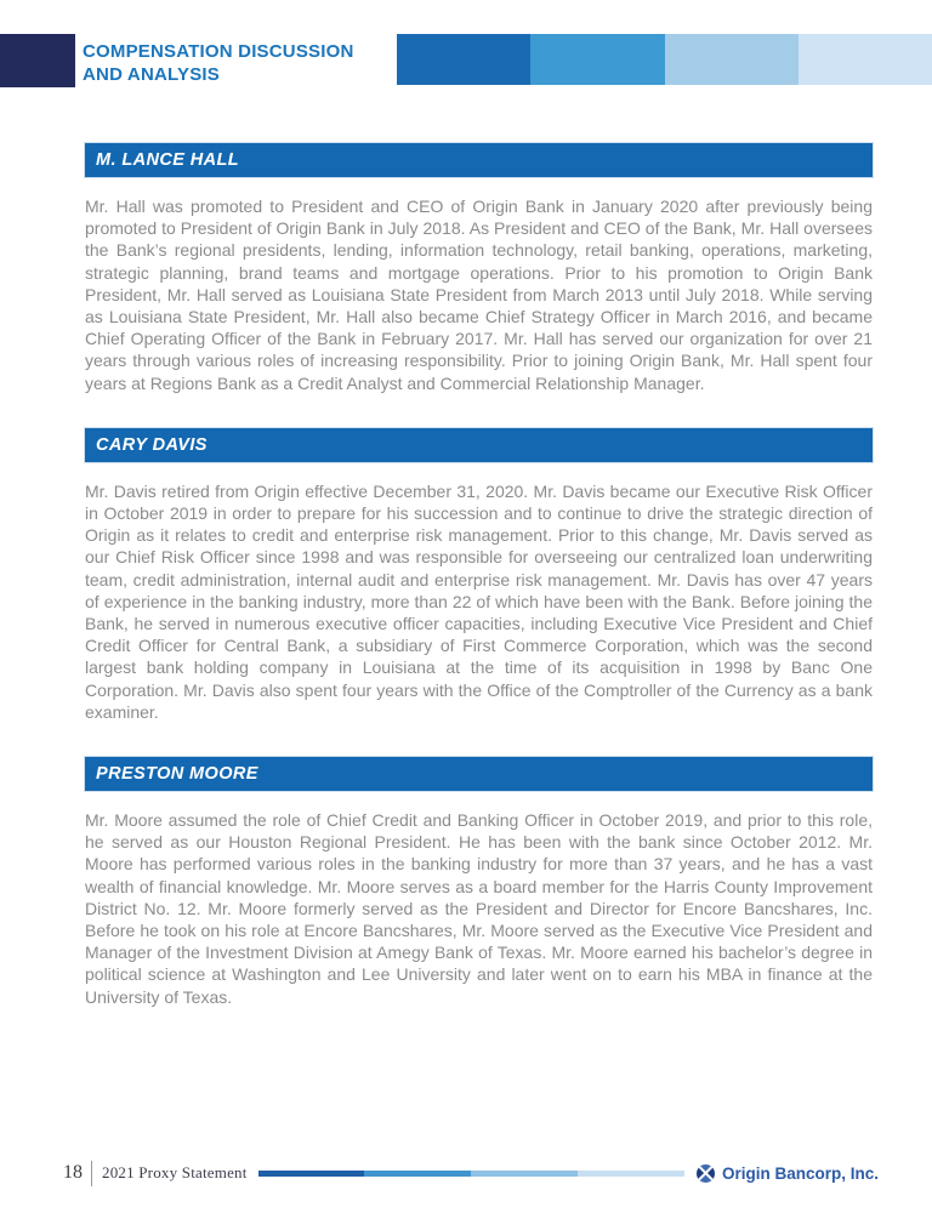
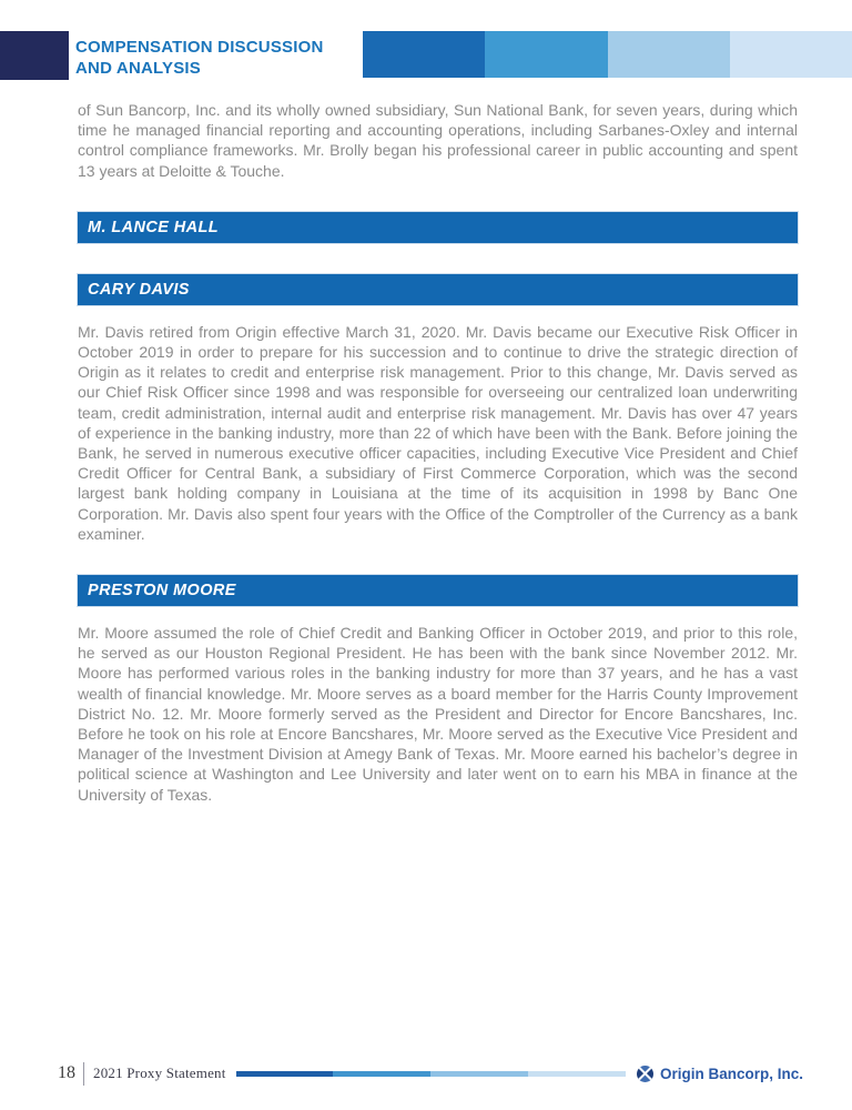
  COMPENSATION DISCUSSION
  AND ANALYSIS
+ of Sun Bancorp, Inc. and its wholly owned subsidiary, Sun National Bank, for seven years, during which time he managed financial reporting and accounting operations, including Sarbanes-Oxley and internal control compliance frameworks. Mr. Brolly began his professional career in public accounting and spent 13 years at Deloitte & Touche.
  M. LANCE HALL
- Mr. Hall was promoted to President and CEO of Origin Bank in January 2020 after previously being promoted to President of Origin Bank in July 2018. As President and CEO of the Bank, Mr. Hall oversees the Bank’s regional presidents, lending, information technology, retail banking, operations, marketing, strategic planning, brand teams and mortgage operations. Prior to his promotion to Origin Bank President, Mr. Hall served as Louisiana State President from March 2013 until July 2018. While serving as Louisiana State President, Mr. Hall also became Chief Strategy Officer in March 2016, and became Chief Operating Officer of the Bank in February 2017. Mr. Hall has served our organization for over 21 years through various roles of increasing responsibility. Prior to joining Origin Bank, Mr. Hall spent four years at Regions Bank as a Credit Analyst and Commercial Relationship Manager.
  CARY DAVIS
- Mr. Davis retired from Origin effective December 31, 2020. Mr. Davis became our Executive Risk Officer in October 2019 in order to prepare for his succession and to continue to drive the strategic direction of Origin as it relates to credit and enterprise risk management. Prior to this change, Mr. Davis served as our Chief Risk Officer since 1998 and was responsible for overseeing our centralized loan underwriting team, credit administration, internal audit and enterprise risk management. Mr. Davis has over 47 years of experience in the banking industry, more than 22 of which have been with the Bank. Before joining the Bank, he served in numerous executive officer capacities, including Executive Vice President and Chief Credit Officer for Central Bank, a subsidiary of First Commerce Corporation, which was the second largest bank holding company in Louisiana at the time of its acquisition in 1998 by Banc One Corporation. Mr. Davis also spent four years with the Office of the Comptroller of the Currency as a bank examiner.
+ Mr. Davis retired from Origin effective March 31, 2020. Mr. Davis became our Executive Risk Officer in October 2019 in order to prepare for his succession and to continue to drive the strategic direction of Origin as it relates to credit and enterprise risk management. Prior to this change, Mr. Davis served as our Chief Risk Officer since 1998 and was responsible for overseeing our centralized loan underwriting team, credit administration, internal audit and enterprise risk management. Mr. Davis has over 47 years of experience in the banking industry, more than 22 of which have been with the Bank. Before joining the Bank, he served in numerous executive officer capacities, including Executive Vice President and Chief Credit Officer for Central Bank, a subsidiary of First Commerce Corporation, which was the second largest bank holding company in Louisiana at the time of its acquisition in 1998 by Banc One Corporation. Mr. Davis also spent four years with the Office of the Comptroller of the Currency as a bank examiner.
  PRESTON MOORE
- Mr. Moore assumed the role of Chief Credit and Banking Officer in October 2019, and prior to this role, he served as our Houston Regional President. He has been with the bank since October 2012. Mr. Moore has performed various roles in the banking industry for more than 37 years, and he has a vast wealth of financial knowledge. Mr. Moore serves as a board member for the Harris County Improvement District No. 12. Mr. Moore formerly served as the President and Director for Encore Bancshares, Inc. Before he took on his role at Encore Bancshares, Mr. Moore served as the Executive Vice President and Manager of the Investment Division at Amegy Bank of Texas. Mr. Moore earned his bachelor’s degree in political science at Washington and Lee University and later went on to earn his MBA in finance at the University of Texas.
+ Mr. Moore assumed the role of Chief Credit and Banking Officer in October 2019, and prior to this role, he served as our Houston Regional President. He has been with the bank since November 2012. Mr. Moore has performed various roles in the banking industry for more than 37 years, and he has a vast wealth of financial knowledge. Mr. Moore serves as a board member for the Harris County Improvement District No. 12. Mr. Moore formerly served as the President and Director for Encore Bancshares, Inc. Before he took on his role at Encore Bancshares, Mr. Moore served as the Executive Vice President and Manager of the Investment Division at Amegy Bank of Texas. Mr. Moore earned his bachelor’s degree in political science at Washington and Lee University and later went on to earn his MBA in finance at the University of Texas.
  18
  2021 Proxy Statement
  Origin Bancorp, Inc.
